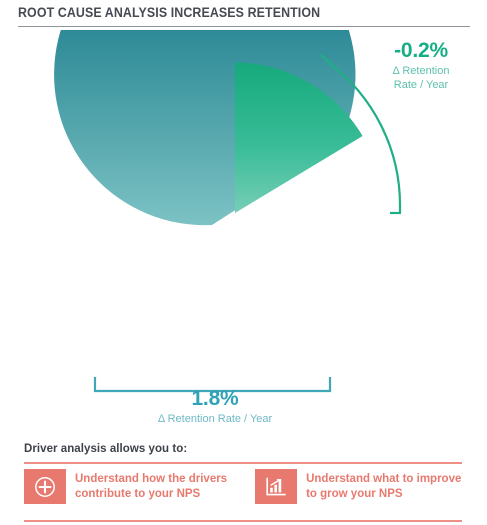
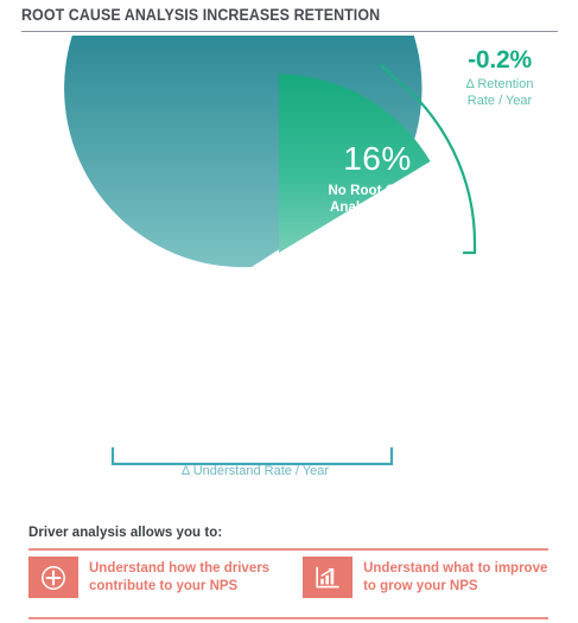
  ROOT CAUSE ANALYSIS INCREASES RETENTION
+ 16%
+ No Root Cause
+ Analysis Done
  -0.2%
  Δ Retention
  Rate / Year
- 1.8%
- Δ Retention Rate / Year
+ Δ Understand Rate / Year
  Driver analysis allows you to:
  Understand how the drivers
  contribute to your NPS
  Understand what to improve
  to grow your NPS
